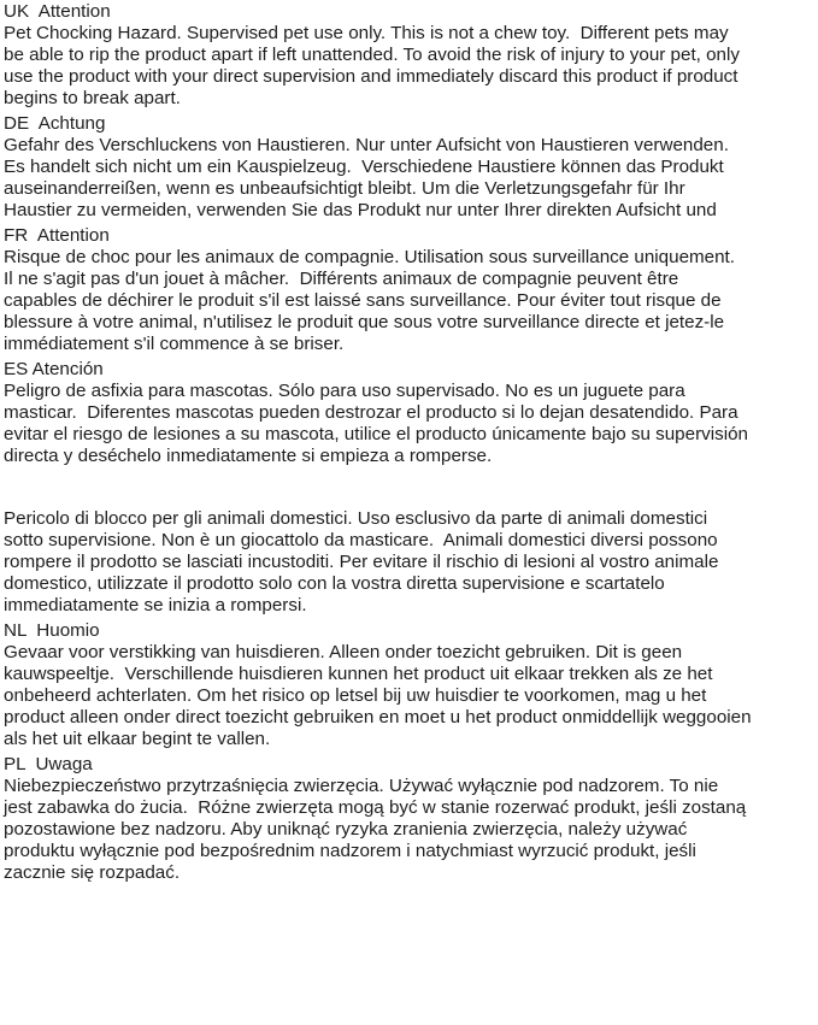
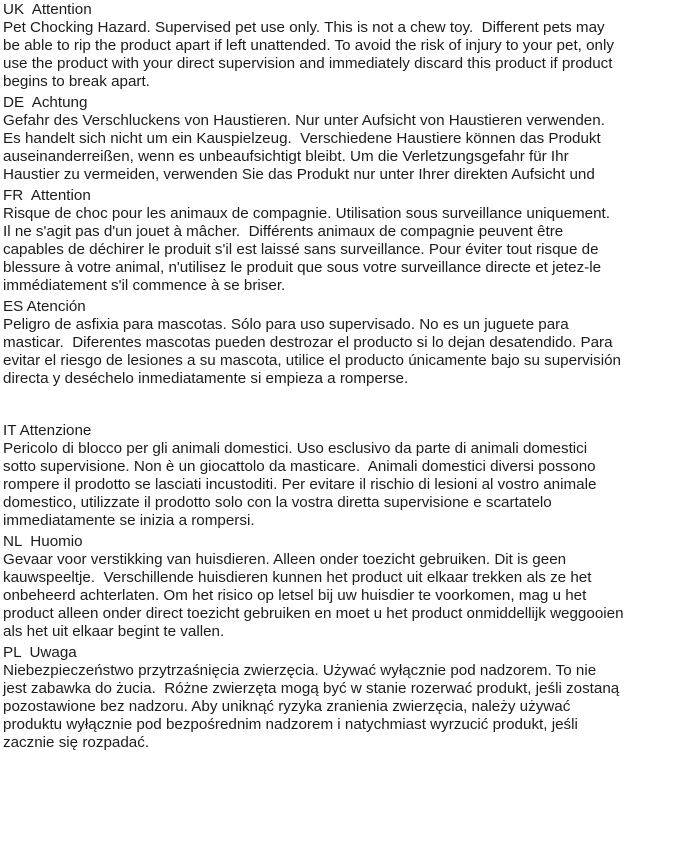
  UK Attention
  Pet Chocking Hazard. Supervised pet use only. This is not a chew toy. Different pets may
  be able to rip the product apart if left unattended. To avoid the risk of injury to your pet, only
  use the product with your direct supervision and immediately discard this product if product
  begins to break apart.
  DE Achtung
  Gefahr des Verschluckens von Haustieren. Nur unter Aufsicht von Haustieren verwenden.
  Es handelt sich nicht um ein Kauspielzeug. Verschiedene Haustiere können das Produkt
  auseinanderreißen, wenn es unbeaufsichtigt bleibt. Um die Verletzungsgefahr für Ihr
  Haustier zu vermeiden, verwenden Sie das Produkt nur unter Ihrer direkten Aufsicht und
  FR Attention
  Risque de choc pour les animaux de compagnie. Utilisation sous surveillance uniquement.
  Il ne s'agit pas d'un jouet à mâcher. Différents animaux de compagnie peuvent être
  capables de déchirer le produit s'il est laissé sans surveillance. Pour éviter tout risque de
  blessure à votre animal, n'utilisez le produit que sous votre surveillance directe et jetez-le
  immédiatement s'il commence à se briser.
  ES Atención
  Peligro de asfixia para mascotas. Sólo para uso supervisado. No es un juguete para
  masticar. Diferentes mascotas pueden destrozar el producto si lo dejan desatendido. Para
  evitar el riesgo de lesiones a su mascota, utilice el producto únicamente bajo su supervisión
  directa y deséchelo inmediatamente si empieza a romperse.
+ IT Attenzione
  Pericolo di blocco per gli animali domestici. Uso esclusivo da parte di animali domestici
  sotto supervisione. Non è un giocattolo da masticare. Animali domestici diversi possono
  rompere il prodotto se lasciati incustoditi. Per evitare il rischio di lesioni al vostro animale
  domestico, utilizzate il prodotto solo con la vostra diretta supervisione e scartatelo
  immediatamente se inizia a rompersi.
  NL Huomio
  Gevaar voor verstikking van huisdieren. Alleen onder toezicht gebruiken. Dit is geen
  kauwspeeltje. Verschillende huisdieren kunnen het product uit elkaar trekken als ze het
  onbeheerd achterlaten. Om het risico op letsel bij uw huisdier te voorkomen, mag u het
  product alleen onder direct toezicht gebruiken en moet u het product onmiddellijk weggooien
  als het uit elkaar begint te vallen.
  PL Uwaga
  Niebezpieczeństwo przytrzaśnięcia zwierzęcia. Używać wyłącznie pod nadzorem. To nie
  jest zabawka do żucia. Różne zwierzęta mogą być w stanie rozerwać produkt, jeśli zostaną
  pozostawione bez nadzoru. Aby uniknąć ryzyka zranienia zwierzęcia, należy używać
  produktu wyłącznie pod bezpośrednim nadzorem i natychmiast wyrzucić produkt, jeśli
  zacznie się rozpadać.
